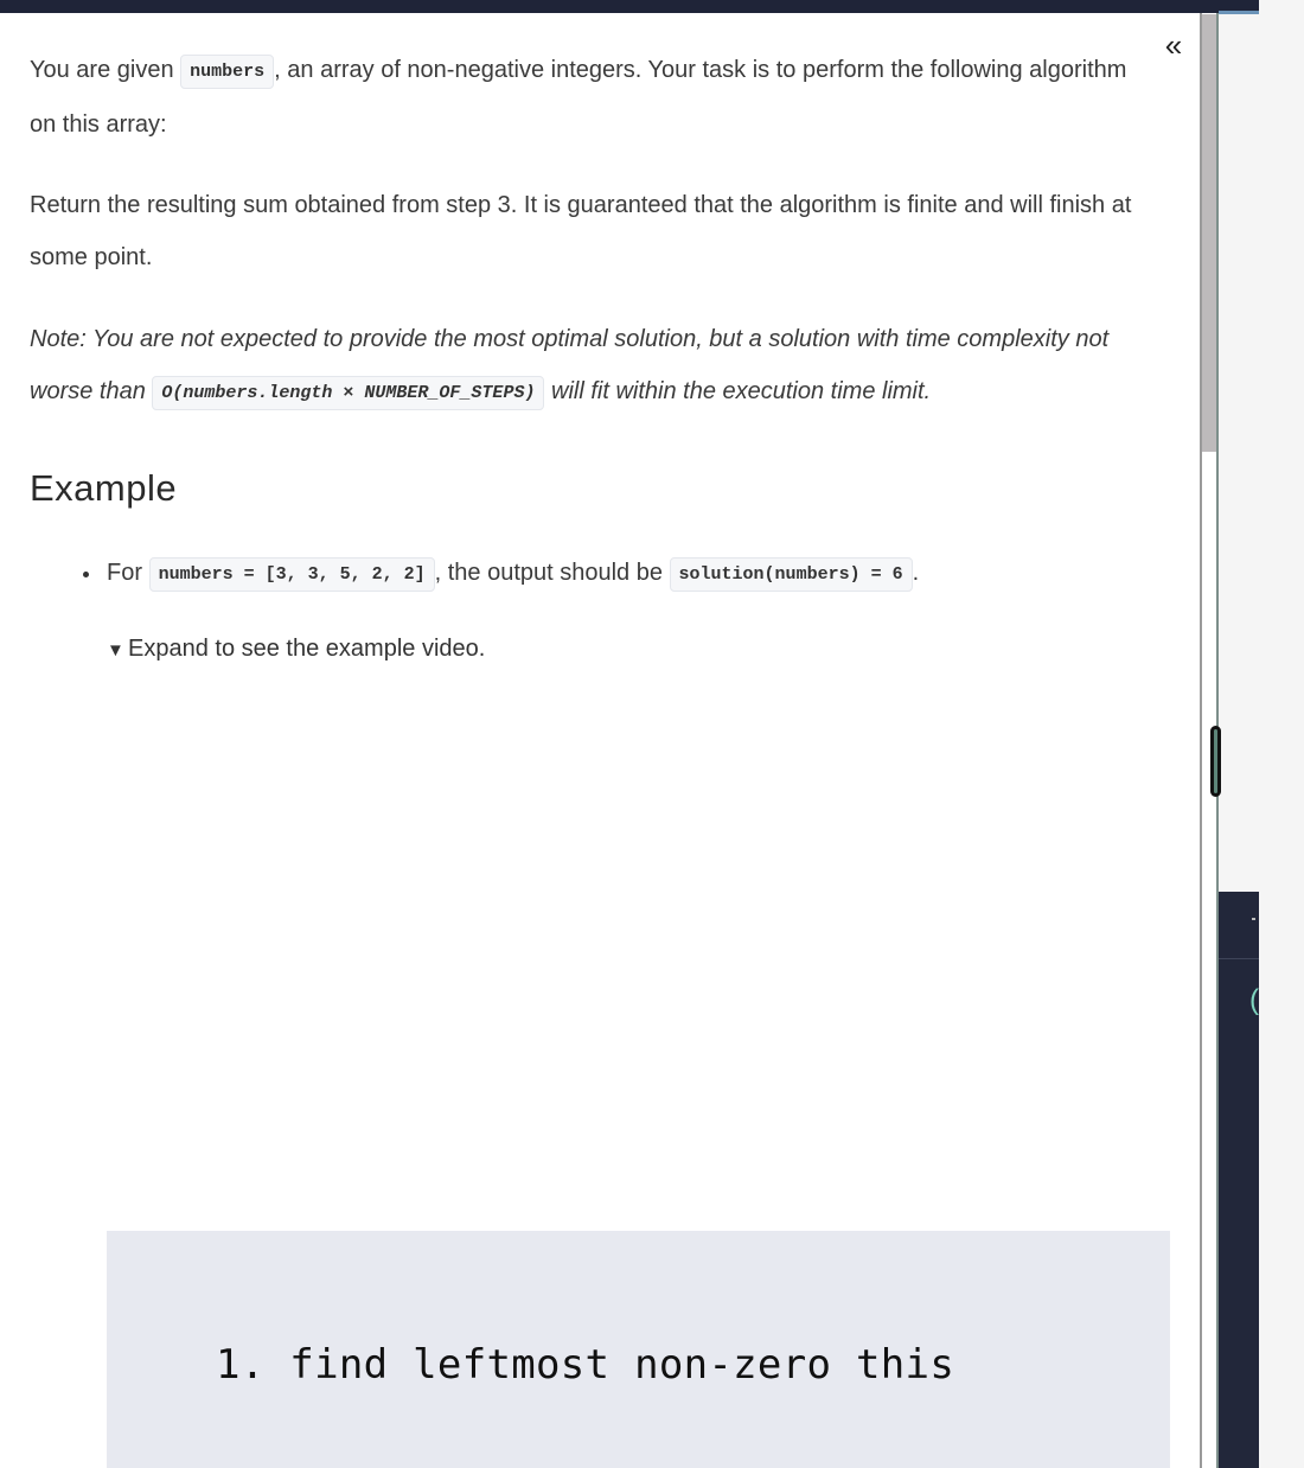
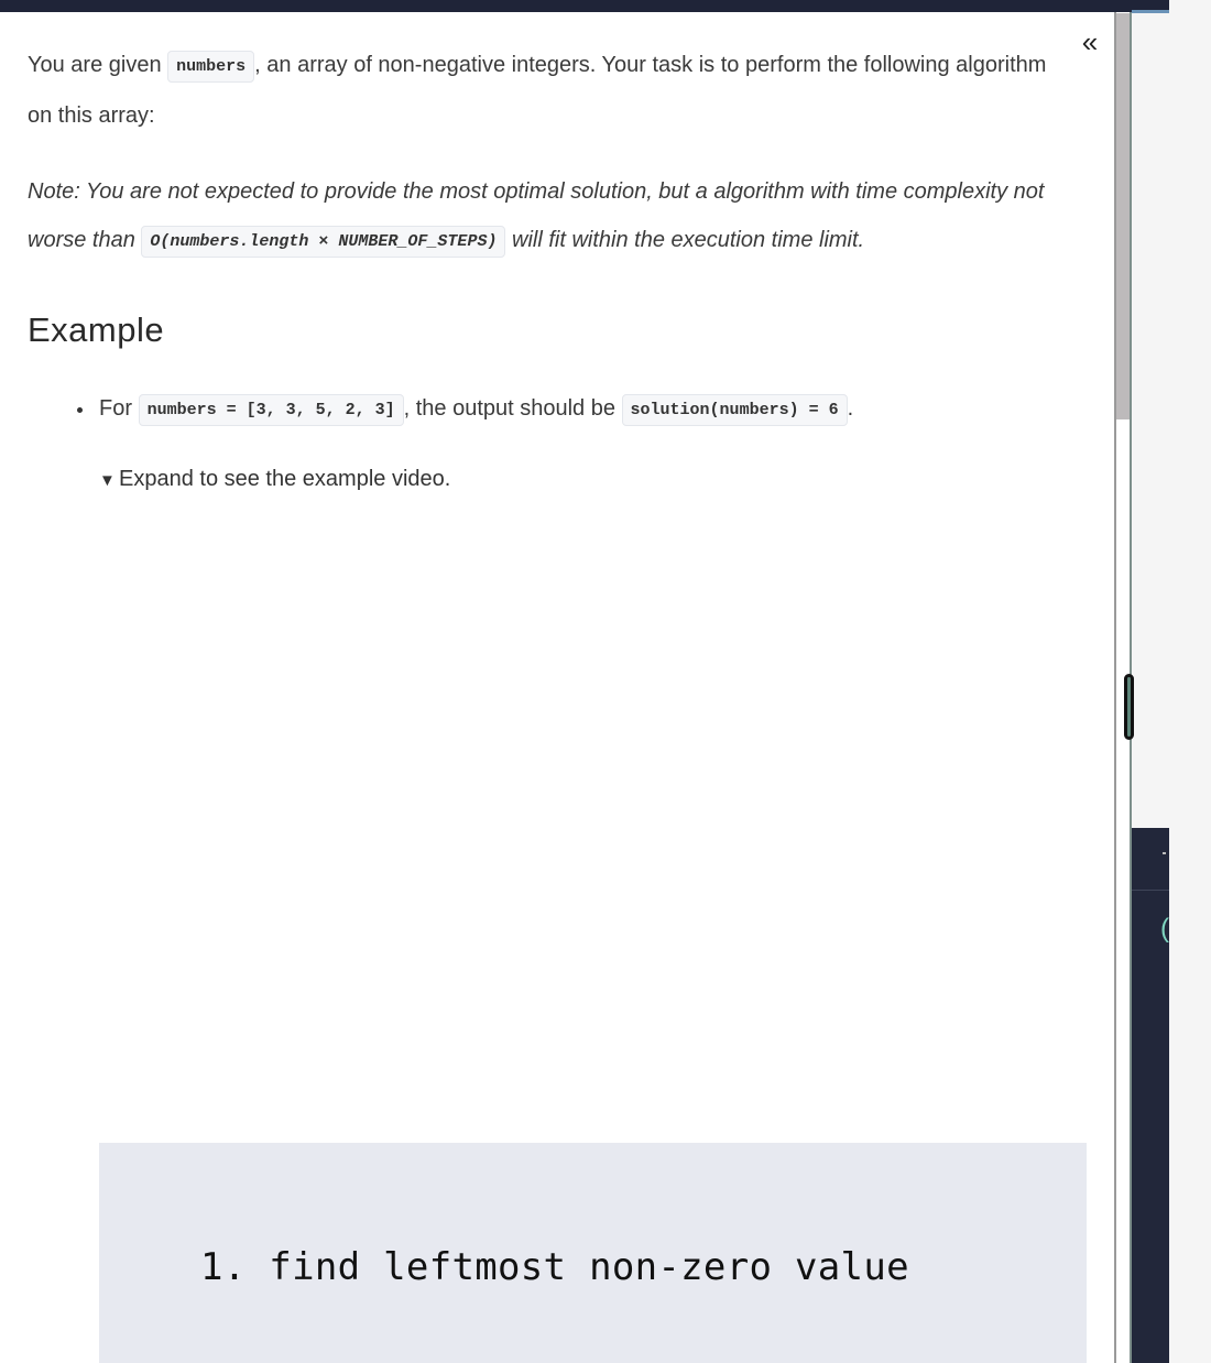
  «
  You are given numbers , an array of non-negative integers. Your task is to perform the following algorithm on this array:
- Return the resulting sum obtained from step 3. It is guaranteed that the algorithm is finite and will finish at some point.
- Note: You are not expected to provide the most optimal solution, but a solution with time complexity not worse than O(numbers.length × NUMBER_OF_STEPS) will fit within the execution time limit.
+ Note: You are not expected to provide the most optimal solution, but a algorithm with time complexity not worse than O(numbers.length × NUMBER_OF_STEPS) will fit within the execution time limit.
  Example
- For numbers = [3, 3, 5, 2, 2] , the output should be solution(numbers) = 6 .
+ For numbers = [3, 3, 5, 2, 3] , the output should be solution(numbers) = 6 .
  ▼ Expand to see the example video.
- 1. find leftmost non-zero this
+ 1. find leftmost non-zero value
  (
